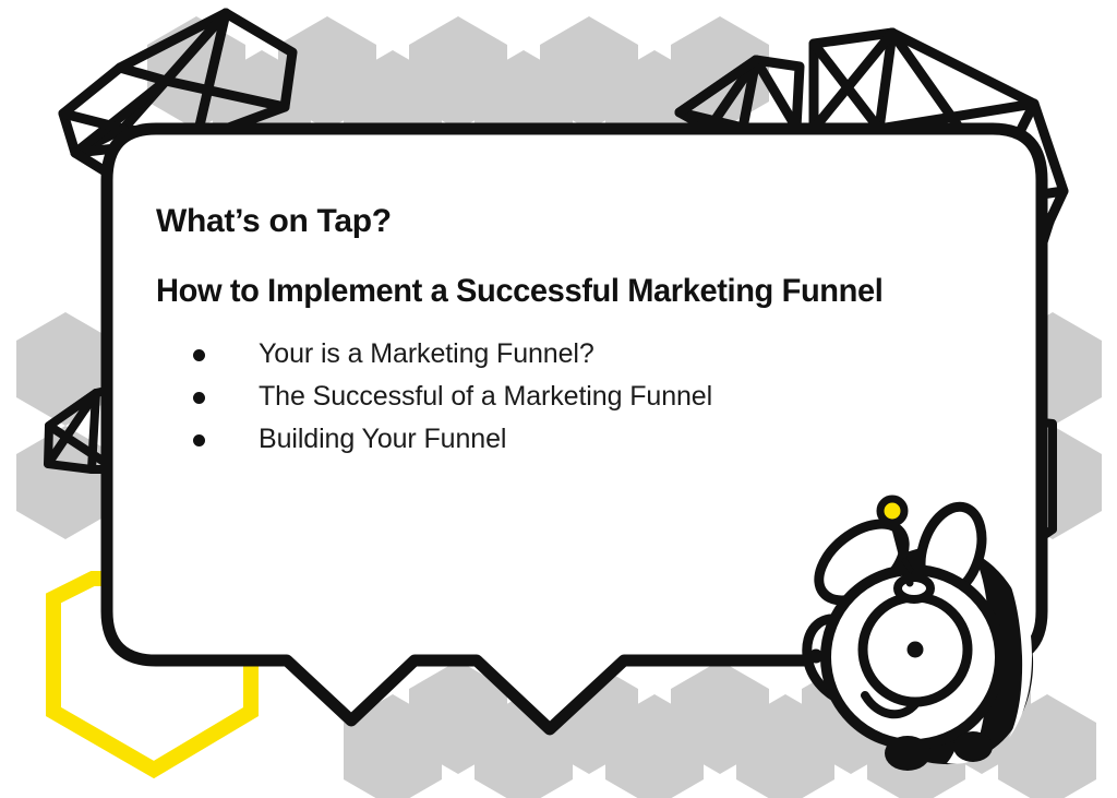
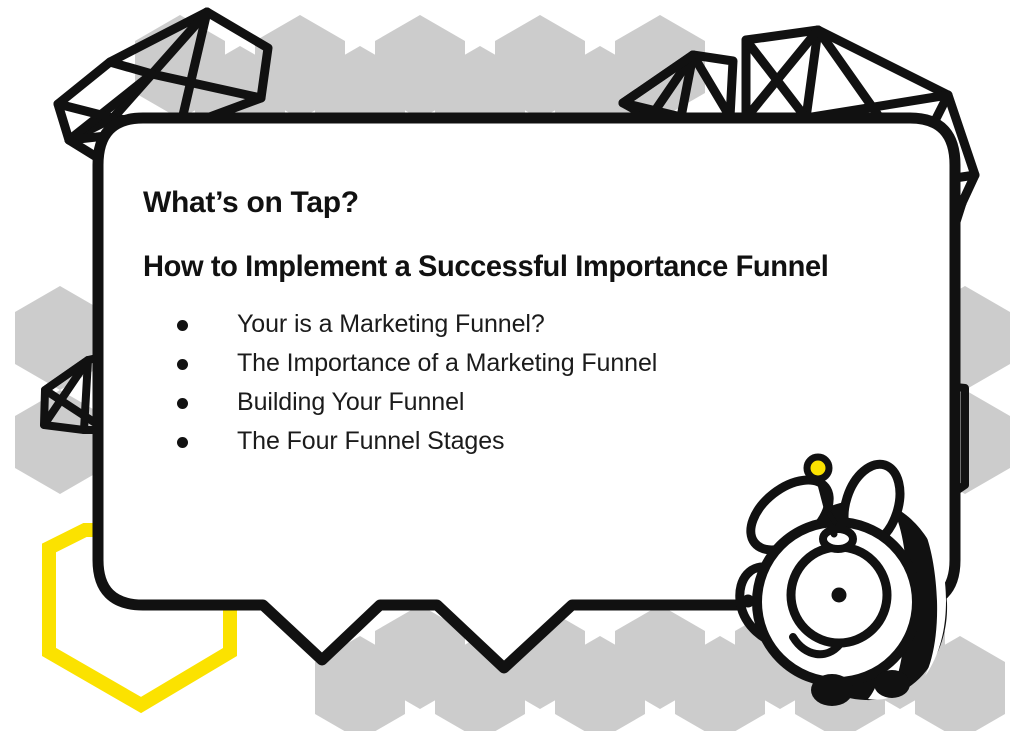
  What’s on Tap?
- How to Implement a Successful Marketing Funnel
+ How to Implement a Successful Importance Funnel
  Your is a Marketing Funnel?
- The Successful of a Marketing Funnel
+ The Importance of a Marketing Funnel
  Building Your Funnel
+ The Four Funnel Stages
